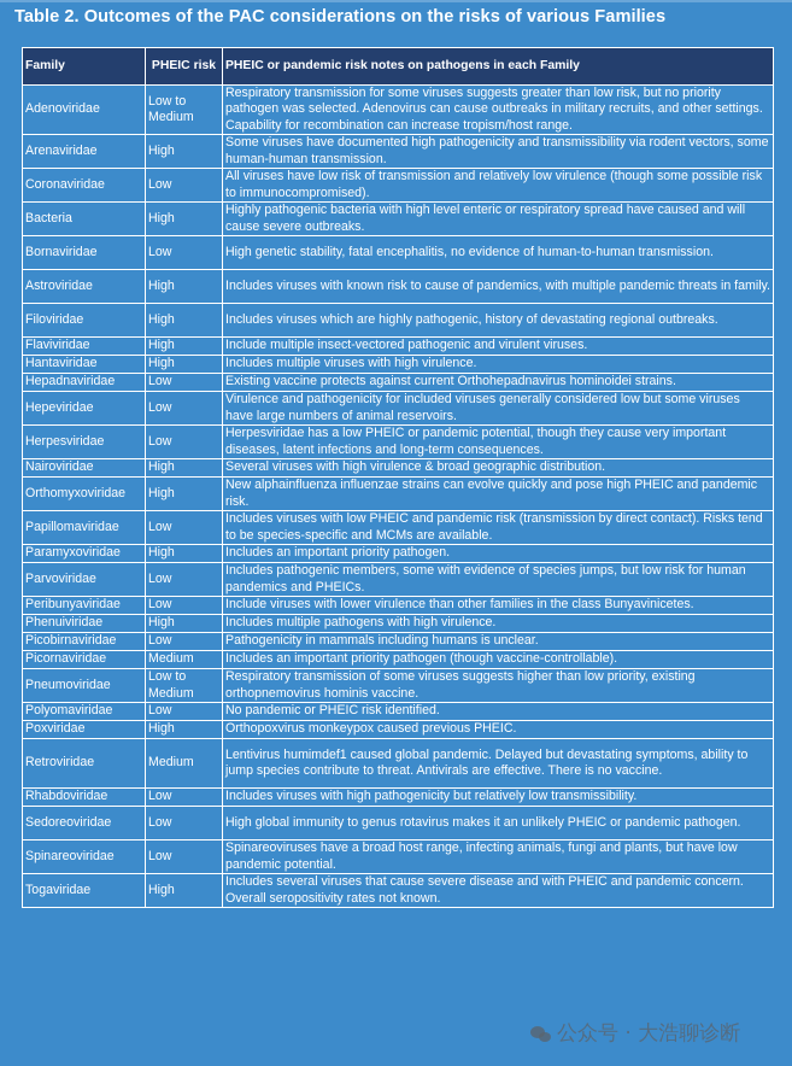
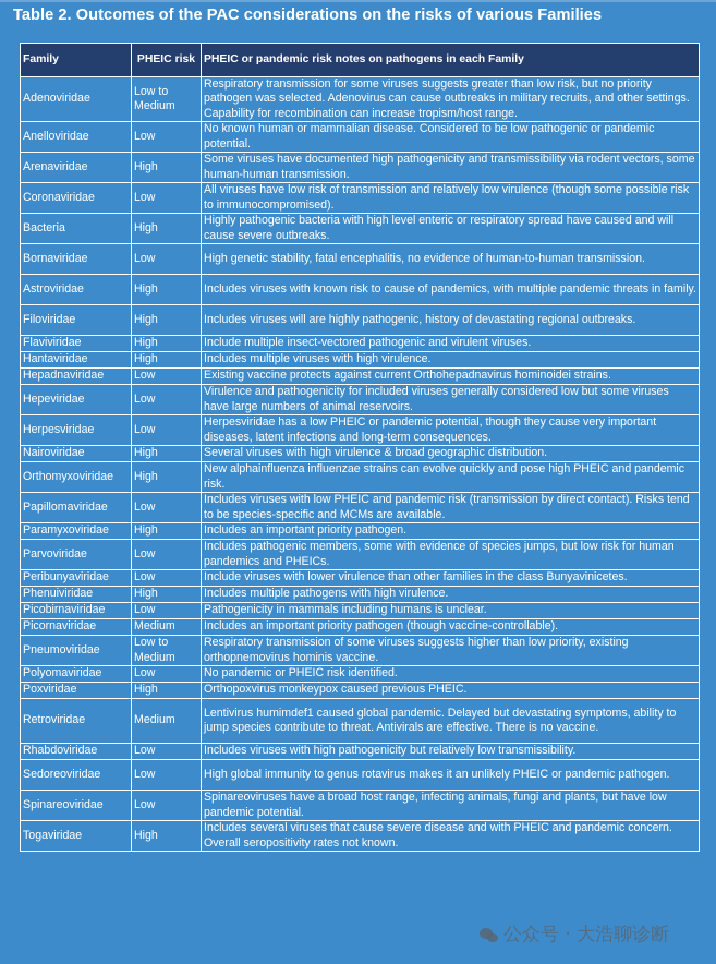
  Table 2. Outcomes of the PAC considerations on the risks of various Families
  Family	PHEIC risk	PHEIC or pandemic risk notes on pathogens in each Family
  Adenoviridae	Low to Medium	Respiratory transmission for some viruses suggests greater than low risk, but no priority pathogen was selected. Adenovirus can cause outbreaks in military recruits, and other settings. Capability for recombination can increase tropism/host range.
+ Anelloviridae	Low	No known human or mammalian disease. Considered to be low pathogenic or pandemic potential.
  Arenaviridae	High	Some viruses have documented high pathogenicity and transmissibility via rodent vectors, some human-human transmission.
  Coronaviridae	Low	All viruses have low risk of transmission and relatively low virulence (though some possible risk to immunocompromised).
  Bacteria	High	Highly pathogenic bacteria with high level enteric or respiratory spread have caused and will cause severe outbreaks.
  Bornaviridae	Low	High genetic stability, fatal encephalitis, no evidence of human-to-human transmission.
  Astroviridae	High	Includes viruses with known risk to cause of pandemics, with multiple pandemic threats in family.
- Filoviridae	High	Includes viruses which are highly pathogenic, history of devastating regional outbreaks.
+ Filoviridae	High	Includes viruses will are highly pathogenic, history of devastating regional outbreaks.
  Flaviviridae	High	Include multiple insect-vectored pathogenic and virulent viruses.
  Hantaviridae	High	Includes multiple viruses with high virulence.
  Hepadnaviridae	Low	Existing vaccine protects against current Orthohepadnavirus hominoidei strains.
  Hepeviridae	Low	Virulence and pathogenicity for included viruses generally considered low but some viruses have large numbers of animal reservoirs.
  Herpesviridae	Low	Herpesviridae has a low PHEIC or pandemic potential, though they cause very important diseases, latent infections and long-term consequences.
  Nairoviridae	High	Several viruses with high virulence & broad geographic distribution.
  Orthomyxoviridae	High	New alphainfluenza influenzae strains can evolve quickly and pose high PHEIC and pandemic risk.
  Papillomaviridae	Low	Includes viruses with low PHEIC and pandemic risk (transmission by direct contact). Risks tend to be species-specific and MCMs are available.
  Paramyxoviridae	High	Includes an important priority pathogen.
  Parvoviridae	Low	Includes pathogenic members, some with evidence of species jumps, but low risk for human pandemics and PHEICs.
  Peribunyaviridae	Low	Include viruses with lower virulence than other families in the class Bunyavinicetes.
  Phenuiviridae	High	Includes multiple pathogens with high virulence.
  Picobirnaviridae	Low	Pathogenicity in mammals including humans is unclear.
  Picornaviridae	Medium	Includes an important priority pathogen (though vaccine-controllable).
  Pneumoviridae	Low to Medium	Respiratory transmission of some viruses suggests higher than low priority, existing orthopnemovirus hominis vaccine.
  Polyomaviridae	Low	No pandemic or PHEIC risk identified.
  Poxviridae	High	Orthopoxvirus monkeypox caused previous PHEIC.
  Retroviridae	Medium	Lentivirus humimdef1 caused global pandemic. Delayed but devastating symptoms, ability to jump species contribute to threat. Antivirals are effective. There is no vaccine.
  Rhabdoviridae	Low	Includes viruses with high pathogenicity but relatively low transmissibility.
  Sedoreoviridae	Low	High global immunity to genus rotavirus makes it an unlikely PHEIC or pandemic pathogen.
  Spinareoviridae	Low	Spinareoviruses have a broad host range, infecting animals, fungi and plants, but have low pandemic potential.
  Togaviridae	High	Includes several viruses that cause severe disease and with PHEIC and pandemic concern. Overall seropositivity rates not known.
  公众号 · 大浩聊诊断
